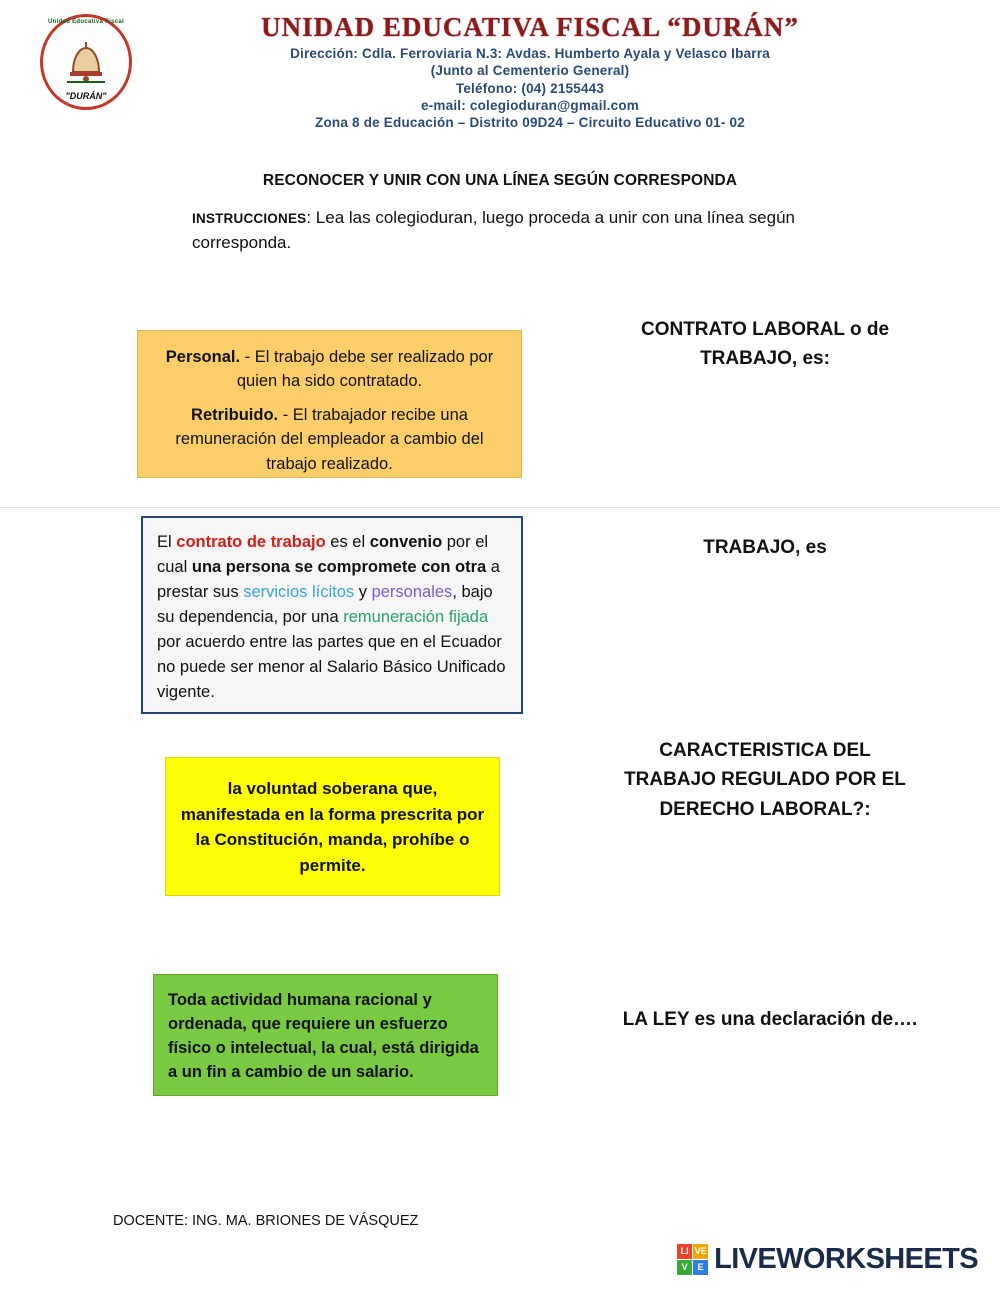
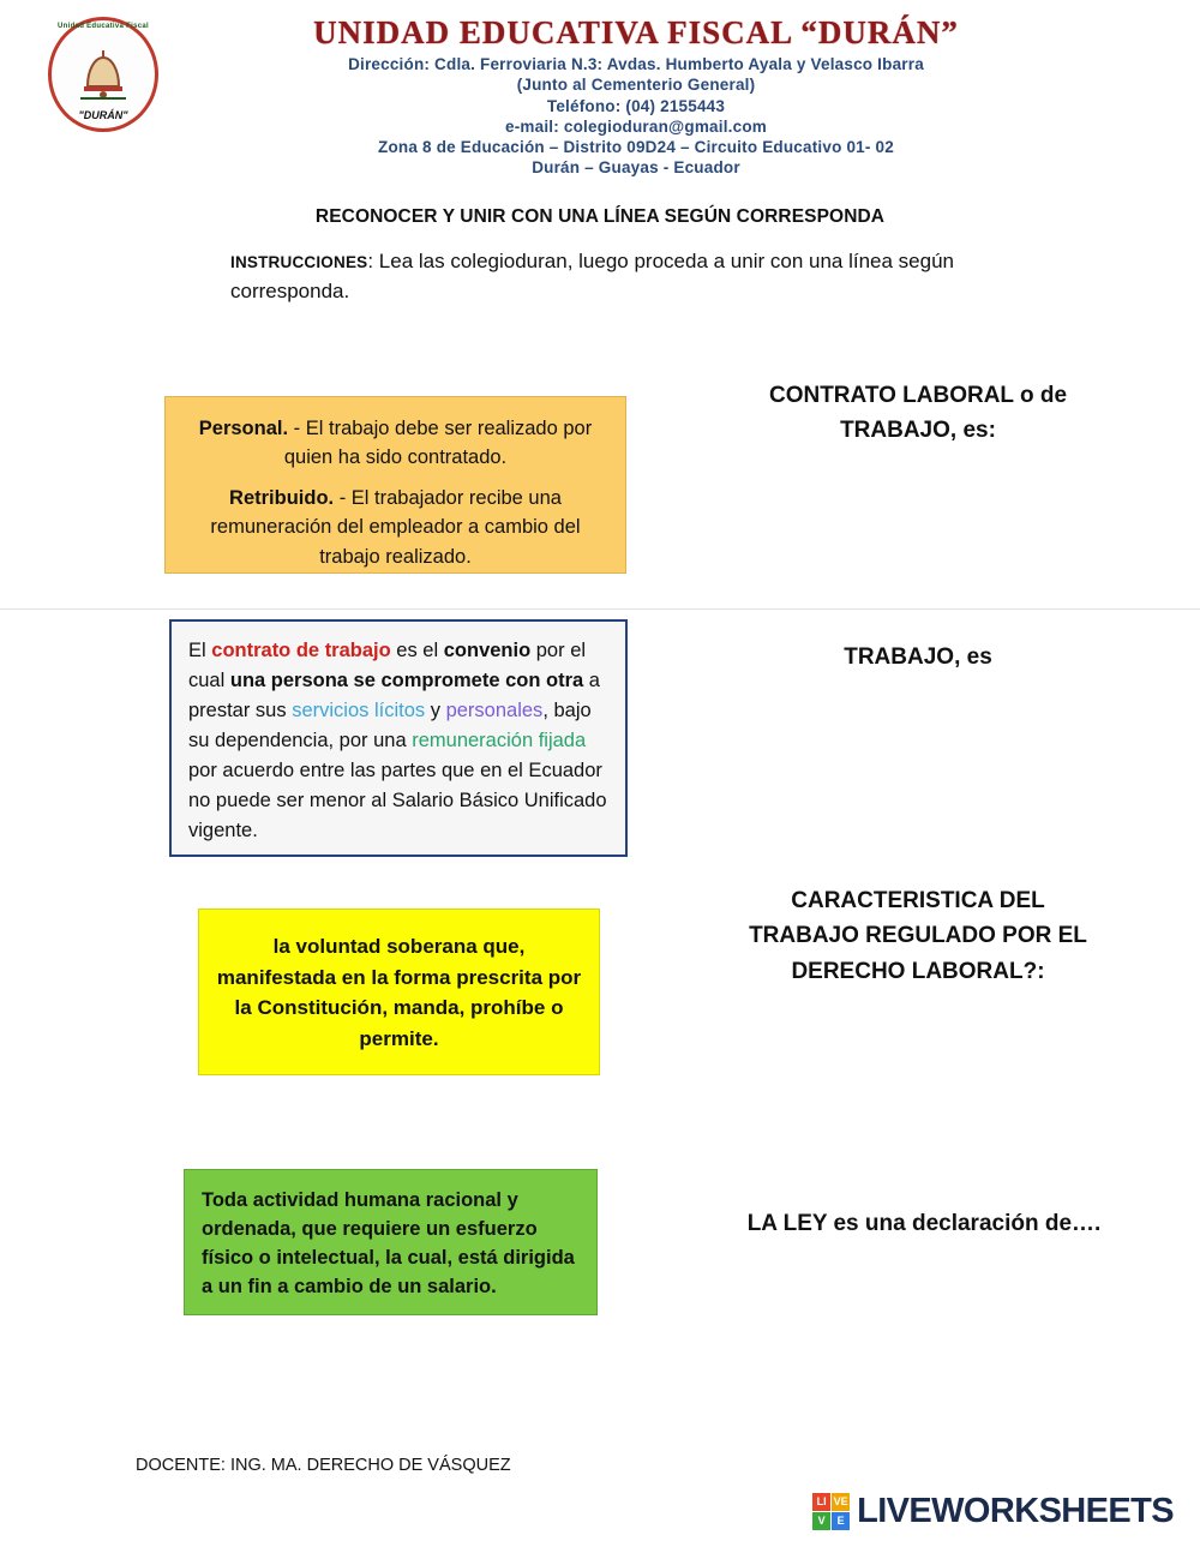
  "DURÁN"
  UNIDAD EDUCATIVA FISCAL “DURÁN”
  Dirección: Cdla. Ferroviaria N.3: Avdas. Humberto Ayala y Velasco Ibarra
  (Junto al Cementerio General)
  Teléfono: (04) 2155443
  e-mail: colegioduran@gmail.com
  Zona 8 de Educación – Distrito 09D24 – Circuito Educativo 01- 02
+ Durán – Guayas - Ecuador
  RECONOCER Y UNIR CON UNA LÍNEA SEGÚN CORRESPONDA
  INSTRUCCIONES: Lea las colegioduran, luego proceda a unir con una línea según corresponda.
  Personal. - El trabajo debe ser realizado por quien ha sido contratado.
  Retribuido. - El trabajador recibe una remuneración del empleador a cambio del trabajo realizado.
  El contrato de trabajo es el convenio por el cual una persona se compromete con otra a prestar sus servicios lícitos y personales, bajo su dependencia, por una remuneración fijada por acuerdo entre las partes que en el Ecuador no puede ser menor al Salario Básico Unificado vigente.
  la voluntad soberana que, manifestada en la forma prescrita por la Constitución, manda, prohíbe o permite.
  Toda actividad humana racional y ordenada, que requiere un esfuerzo físico o intelectual, la cual, está dirigida a un fin a cambio de un salario.
  CONTRATO LABORAL o de TRABAJO, es:
  TRABAJO, es
  CARACTERISTICA DEL TRABAJO REGULADO POR EL DERECHO LABORAL?:
  LA LEY es una declaración de….
- DOCENTE: ING. MA. BRIONES DE VÁSQUEZ
+ DOCENTE: ING. MA. DERECHO DE VÁSQUEZ
  LI
  VE
  V
  E
  LIVEWORKSHEETS
